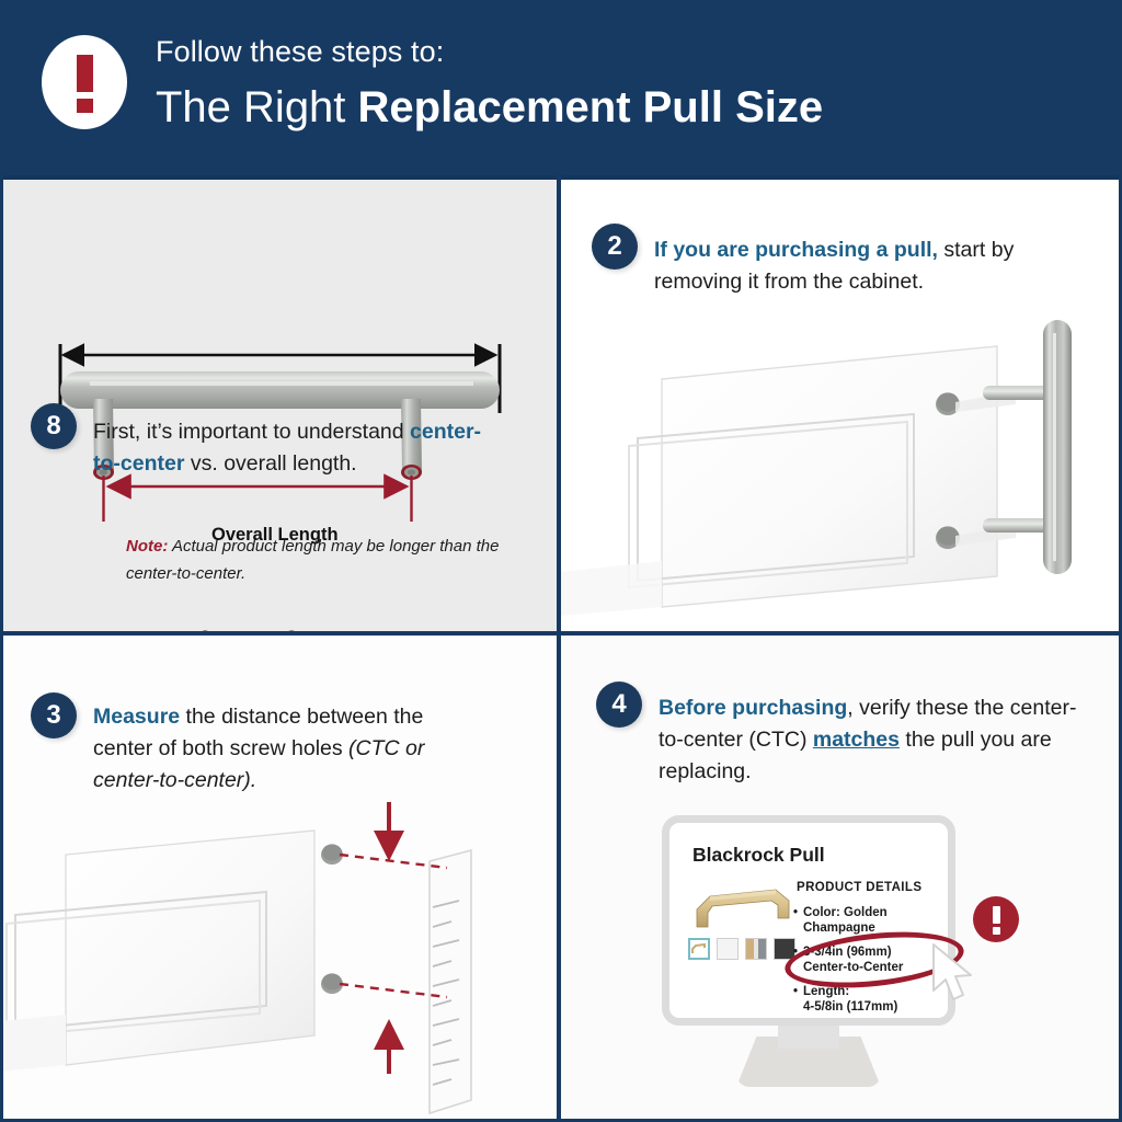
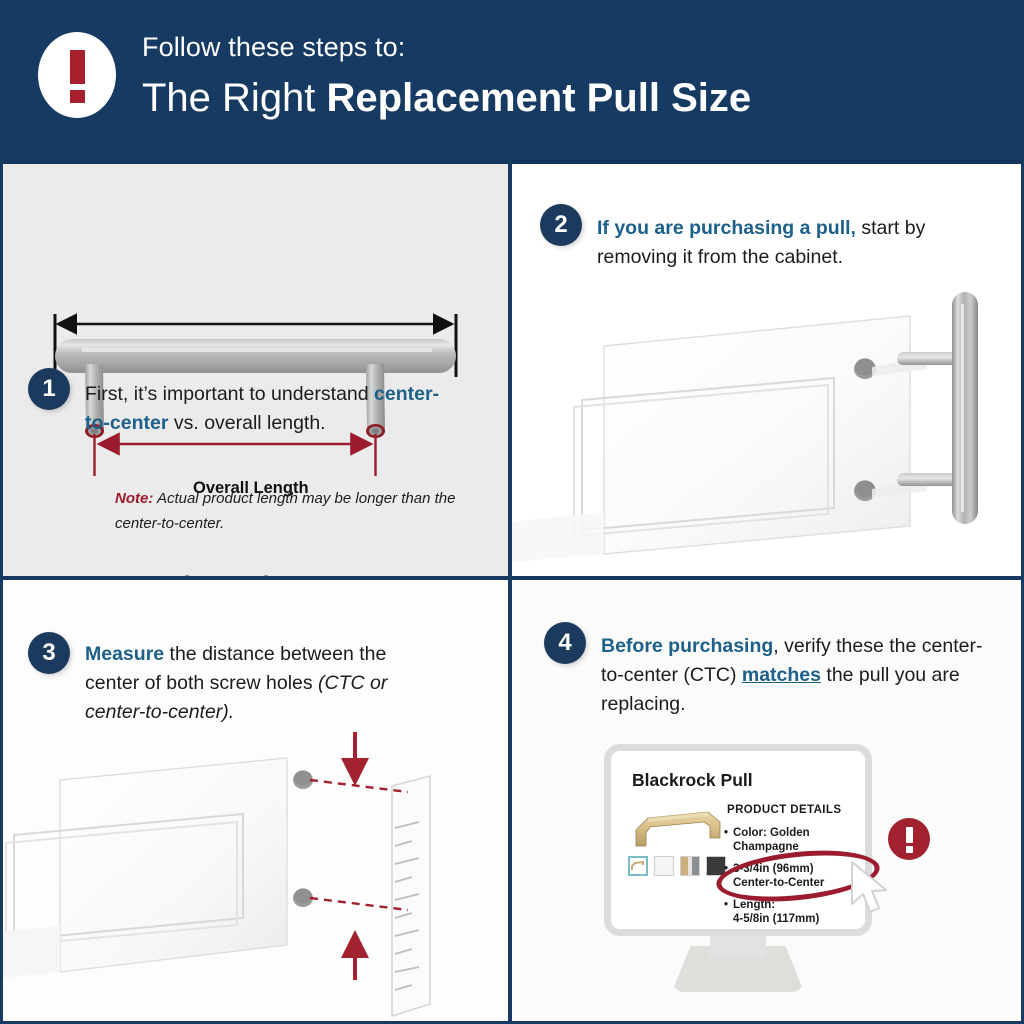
  Follow these steps to:
  The Right Replacement Pull Size
- 8
+ 1
  First, it’s important to understand center-to-center vs. overall length.
  Overall Length
  Note: Actual product length may be longer than the center-to-center.
  2
  If you are purchasing a pull, start by removing it from the cabinet.
  3
  Measure the distance between the center of both screw holes (CTC or center-to-center).
  4
  Before purchasing, verify these the center-to-center (CTC) matches the pull you are replacing.
  Blackrock Pull
  PRODUCT DETAILS
  • Color: Golden
  Champagne
  • 3-3/4in (96mm)
  Center-to-Center
  • Length:
  4-5/8in (117mm)
